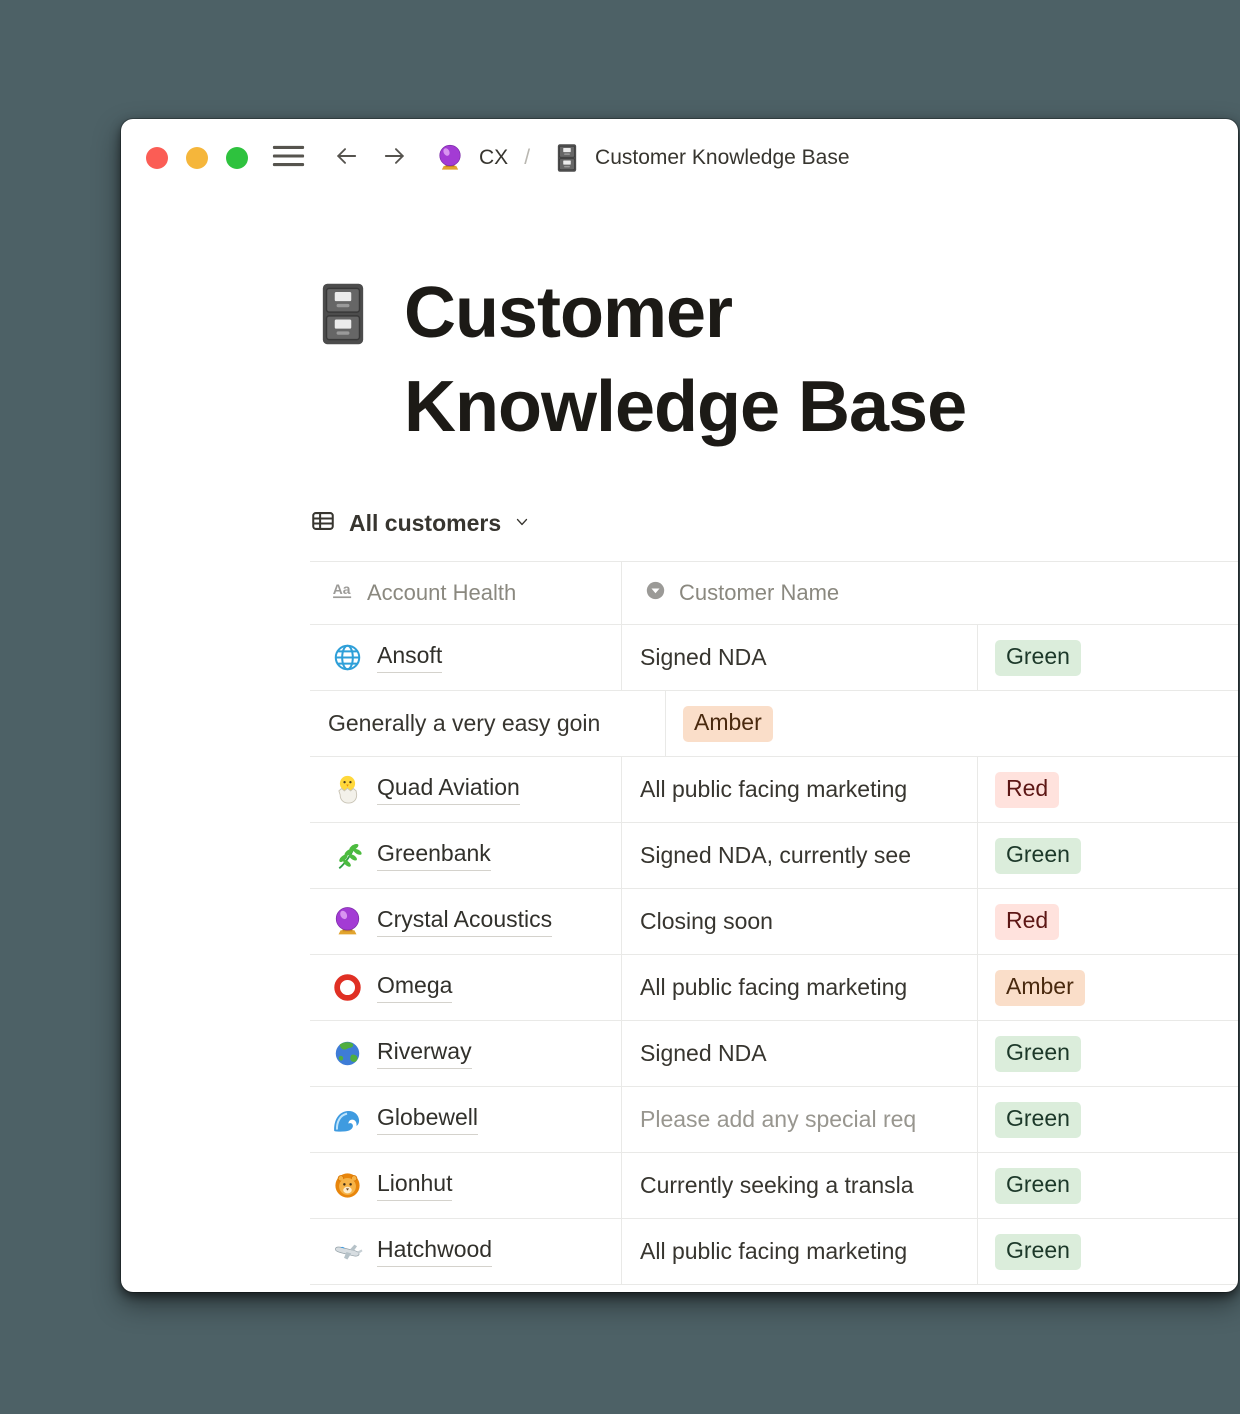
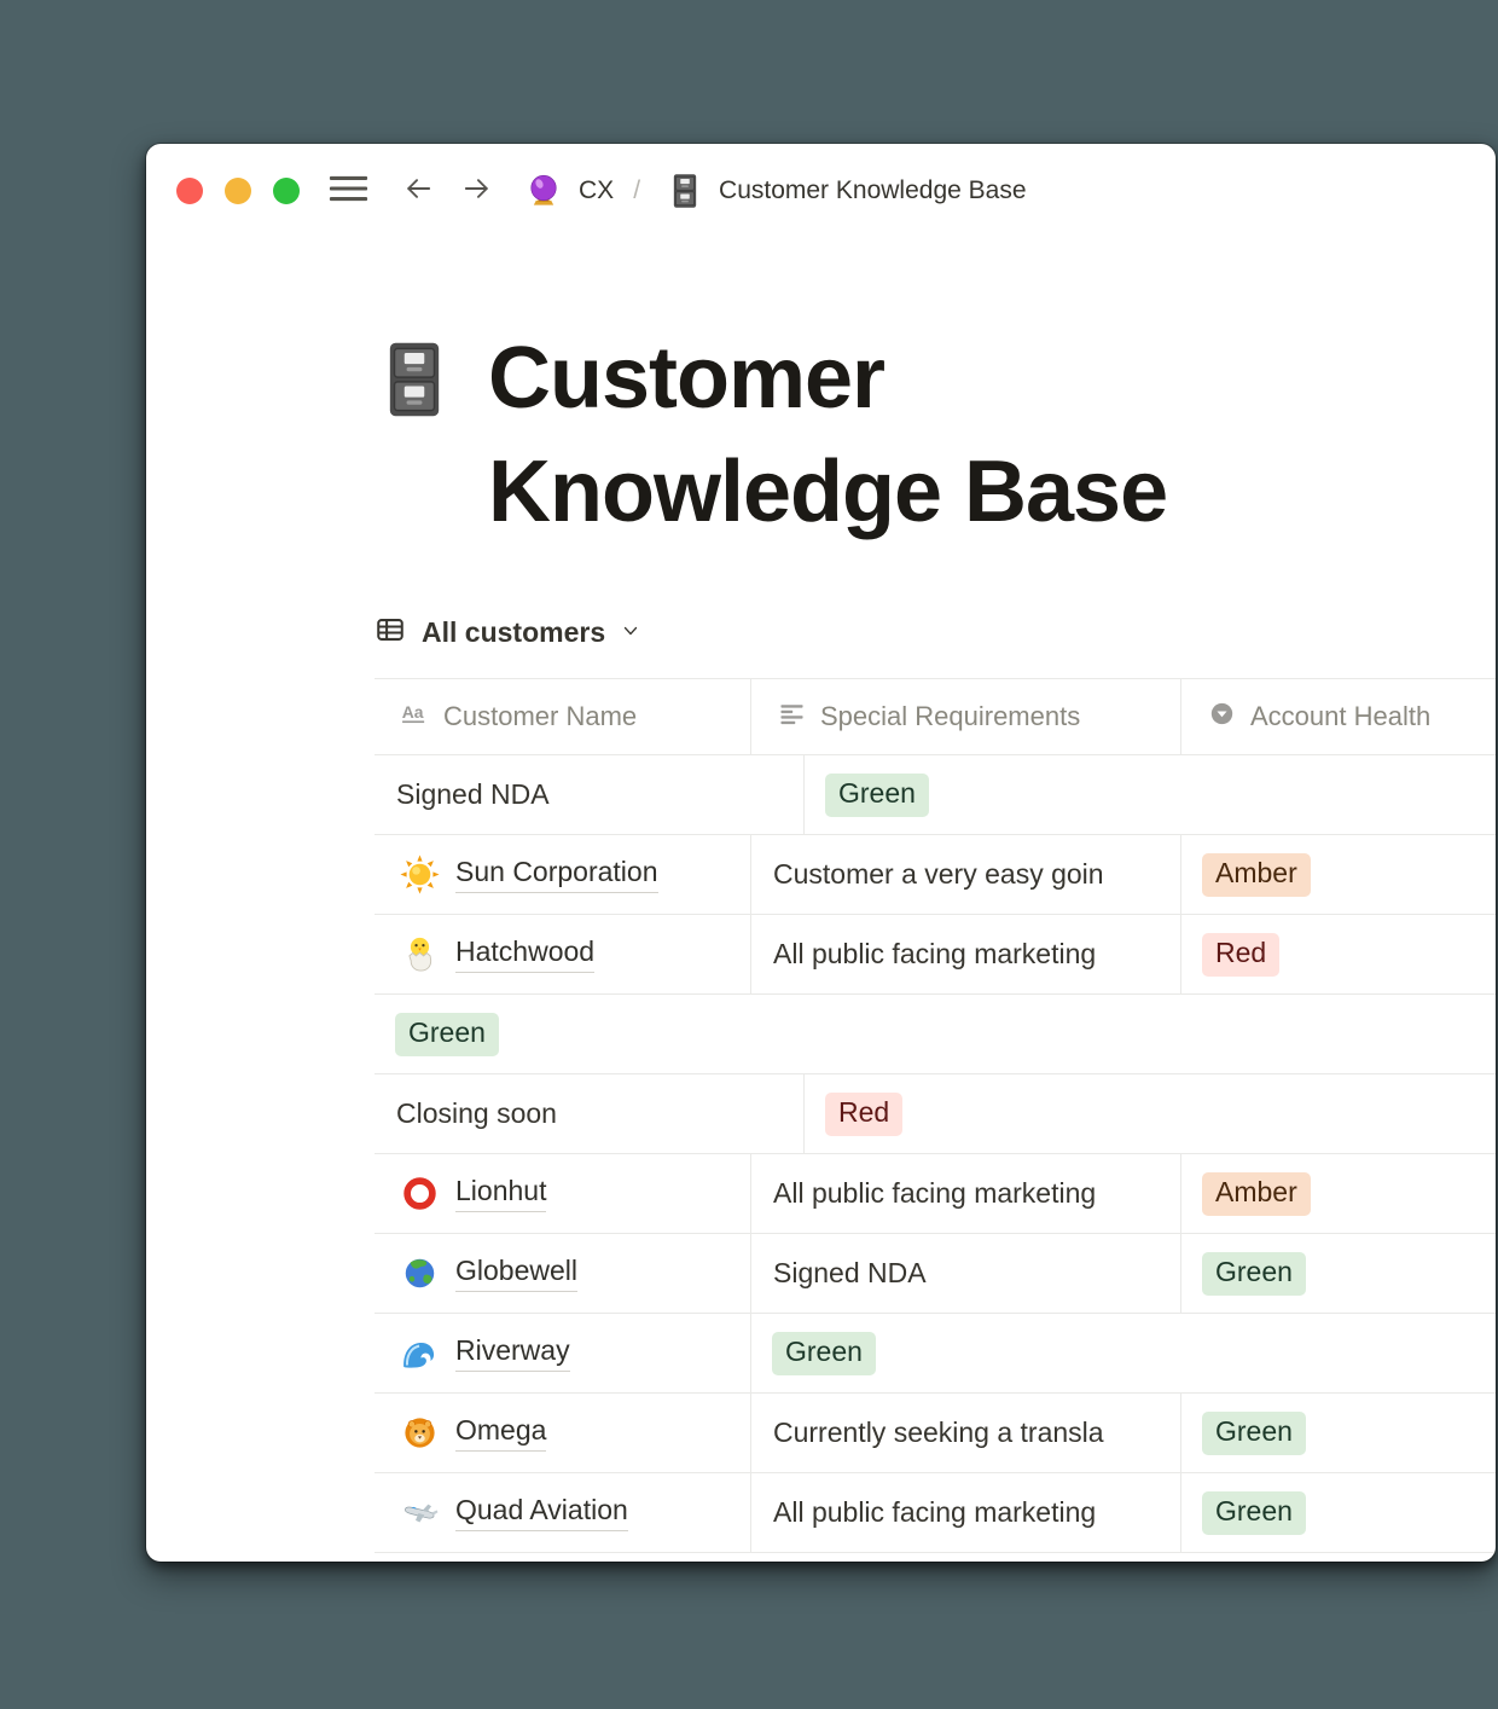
  CX
  /
  Customer Knowledge Base
  Customer Knowledge Base
  All customers
  Aa
- Account Health
+ Customer Name
+ Special Requirements
- Customer Name
+ Account Health
- Ansoft
  Signed NDA
  Green
+ Sun Corporation
- Generally a very easy goin
+ Customer a very easy goin
  Amber
- Quad Aviation
+ Hatchwood
  All public facing marketing
  Red
- Greenbank
- Signed NDA, currently see
  Green
- Crystal Acoustics
  Closing soon
  Red
- Omega
+ Lionhut
  All public facing marketing
  Amber
- Riverway
+ Globewell
  Signed NDA
  Green
- Globewell
+ Riverway
- Please add any special req
  Green
- Lionhut
+ Omega
  Currently seeking a transla
  Green
- Hatchwood
+ Quad Aviation
  All public facing marketing
  Green
